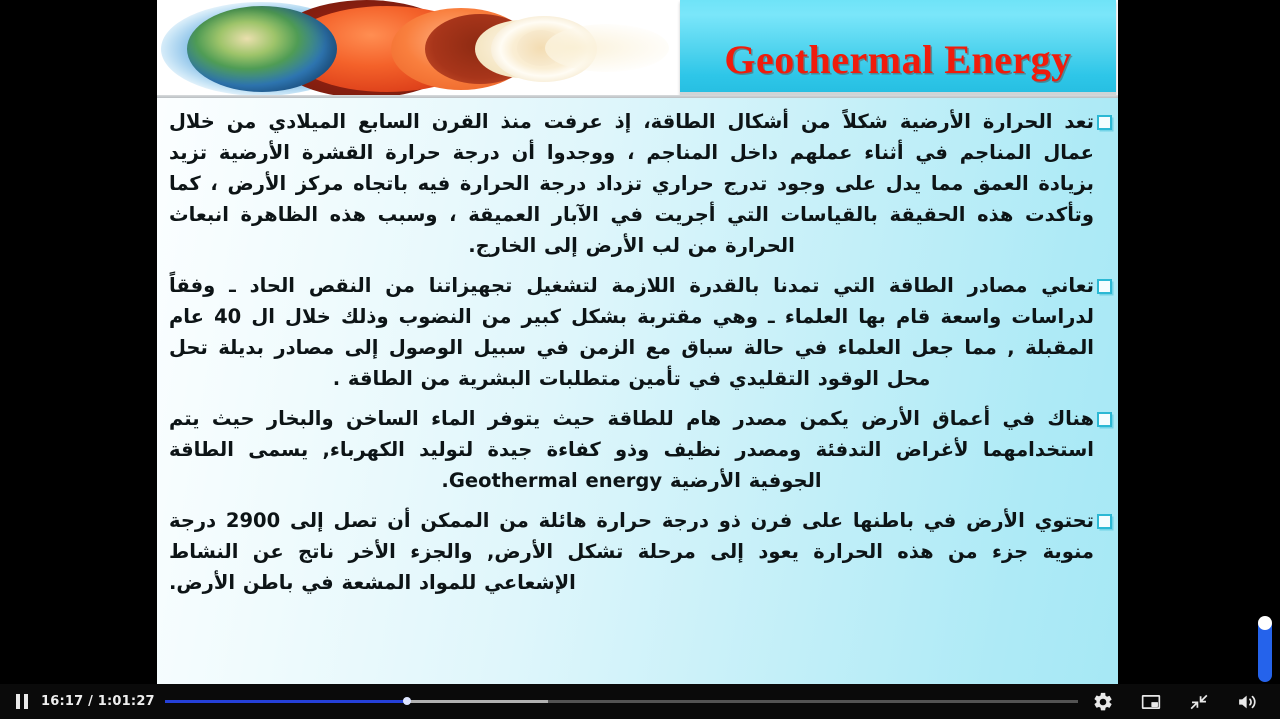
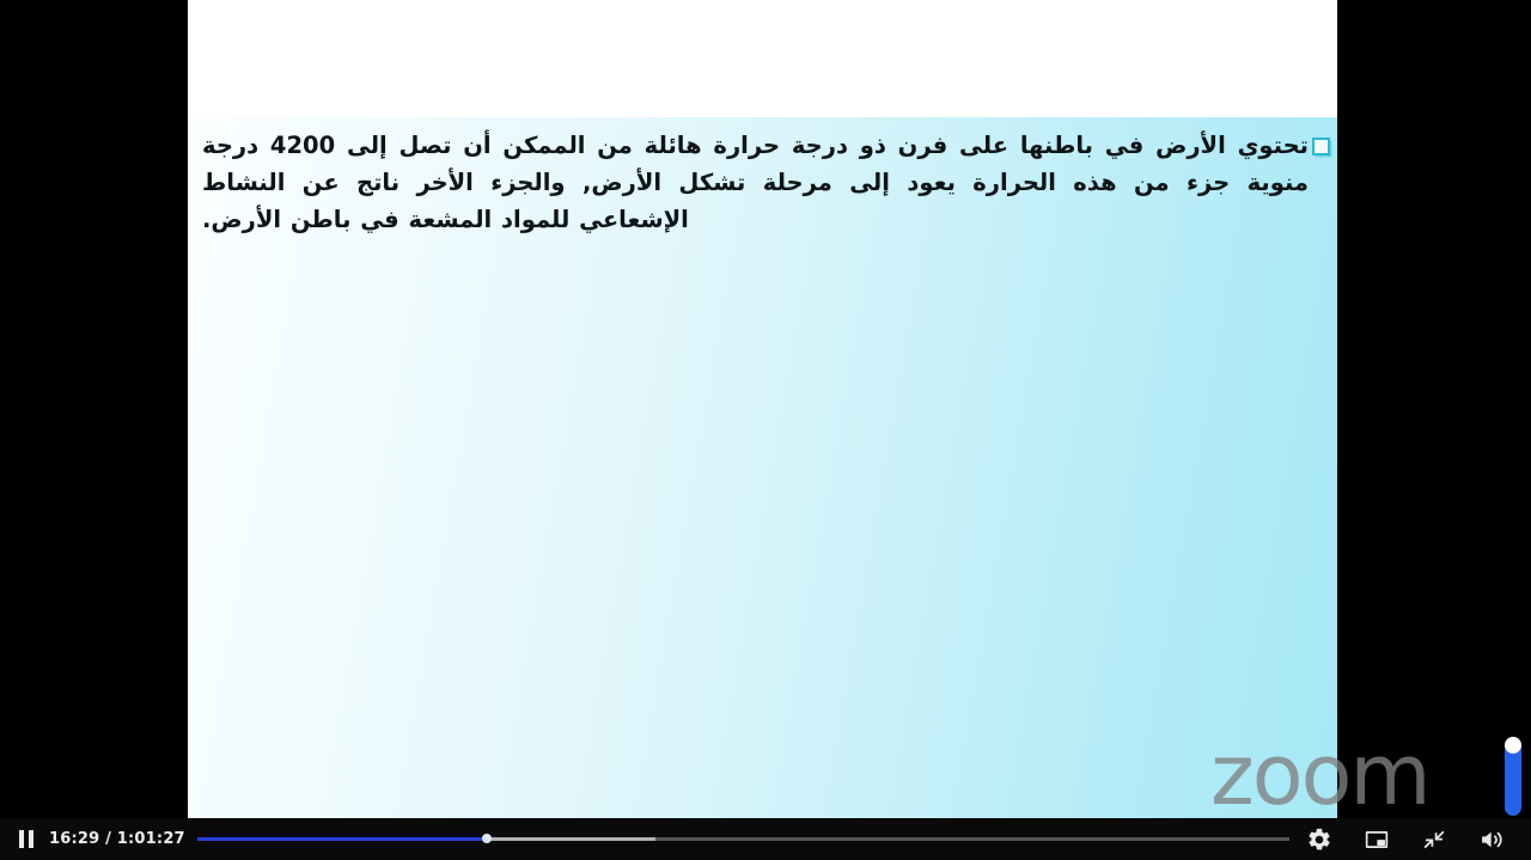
- Geothermal Energy
- تعد الحرارة الأرضية شكلاً من أشكال الطاقة، إذ عرفت منذ القرن السابع الميلادي من خلال عمال المناجم في أثناء عملهم داخل المناجم ، ووجدوا أن درجة حرارة القشرة الأرضية تزيد بزيادة العمق مما يدل على وجود تدرج حراري تزداد درجة الحرارة فيه باتجاه مركز الأرض ، كما وتأكدت هذه الحقيقة بالقياسات التي أجريت في الآبار العميقة ، وسبب هذه الظاهرة انبعاث الحرارة من لب الأرض إلى الخارج.
- تعاني مصادر الطاقة التي تمدنا بالقدرة اللازمة لتشغيل تجهيزاتنا من النقص الحاد ـ وفقاً لدراسات واسعة قام بها العلماء ـ وهي مقتربة بشكل كبير من النضوب وذلك خلال ال 40 عام المقبلة , مما جعل العلماء في حالة سباق مع الزمن في سبيل الوصول إلى مصادر بديلة تحل محل الوقود التقليدي في تأمين متطلبات البشرية من الطاقة .
- هناك في أعماق الأرض يكمن مصدر هام للطاقة حيث يتوفر الماء الساخن والبخار حيث يتم استخدامهما لأغراض التدفئة ومصدر نظيف وذو كفاءة جيدة لتوليد الكهرباء, يسمى الطاقة الجوفية الأرضية Geothermal energy.
- تحتوي الأرض في باطنها على فرن ذو درجة حرارة هائلة من الممكن أن تصل إلى 2900 درجة منوية جزء من هذه الحرارة يعود إلى مرحلة تشكل الأرض, والجزء الأخر ناتج عن النشاط الإشعاعي للمواد المشعة في باطن الأرض.
+ تحتوي الأرض في باطنها على فرن ذو درجة حرارة هائلة من الممكن أن تصل إلى 4200 درجة منوية جزء من هذه الحرارة يعود إلى مرحلة تشكل الأرض, والجزء الأخر ناتج عن النشاط الإشعاعي للمواد المشعة في باطن الأرض.
+ zoom
- 16:17 / 1:01:27
+ 16:29 / 1:01:27
